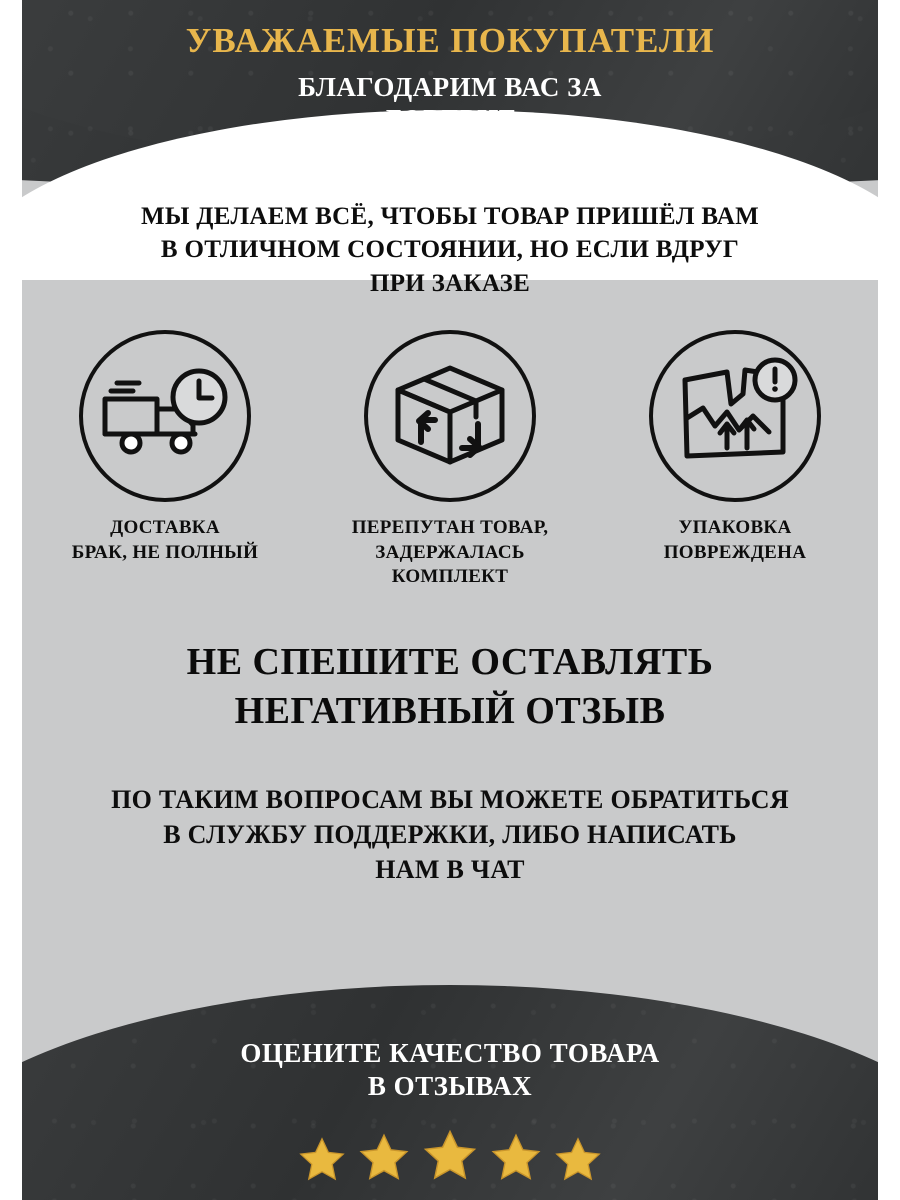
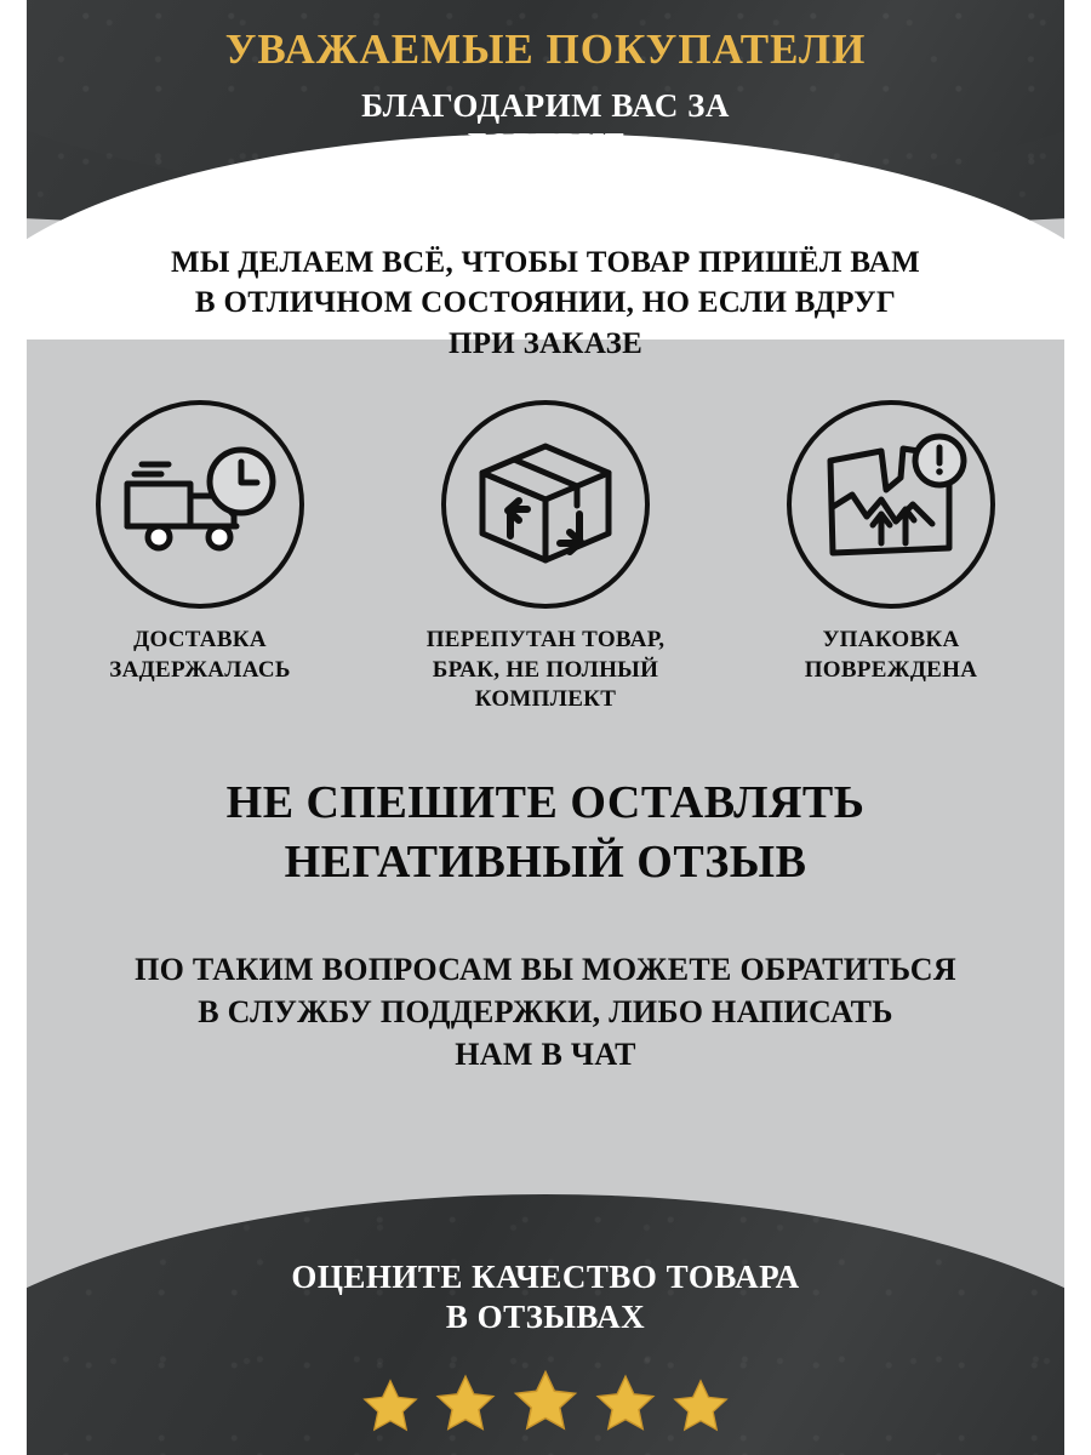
  УВАЖАЕМЫЕ ПОКУПАТЕЛИ
  БЛАГОДАРИМ ВАС ЗА
  ДОВЕРИЕ
  МЫ ДЕЛАЕМ ВСЁ, ЧТОБЫ ТОВАР ПРИШЁЛ ВАМ
  В ОТЛИЧНОМ СОСТОЯНИИ, НО ЕСЛИ ВДРУГ
  ПРИ ЗАКАЗЕ
  ДОСТАВКА
- БРАК, НЕ ПОЛНЫЙ
+ ЗАДЕРЖАЛАСЬ
  ПЕРЕПУТАН ТОВАР,
- ЗАДЕРЖАЛАСЬ
+ БРАК, НЕ ПОЛНЫЙ
  КОМПЛЕКТ
  УПАКОВКА
  ПОВРЕЖДЕНА
  НЕ СПЕШИТЕ ОСТАВЛЯТЬ
  НЕГАТИВНЫЙ ОТЗЫВ
  ПО ТАКИМ ВОПРОСАМ ВЫ МОЖЕТЕ ОБРАТИТЬСЯ
  В СЛУЖБУ ПОДДЕРЖКИ, ЛИБО НАПИСАТЬ
  НАМ В ЧАТ
  ОЦЕНИТЕ КАЧЕСТВО ТОВАРА
  В ОТЗЫВАХ
